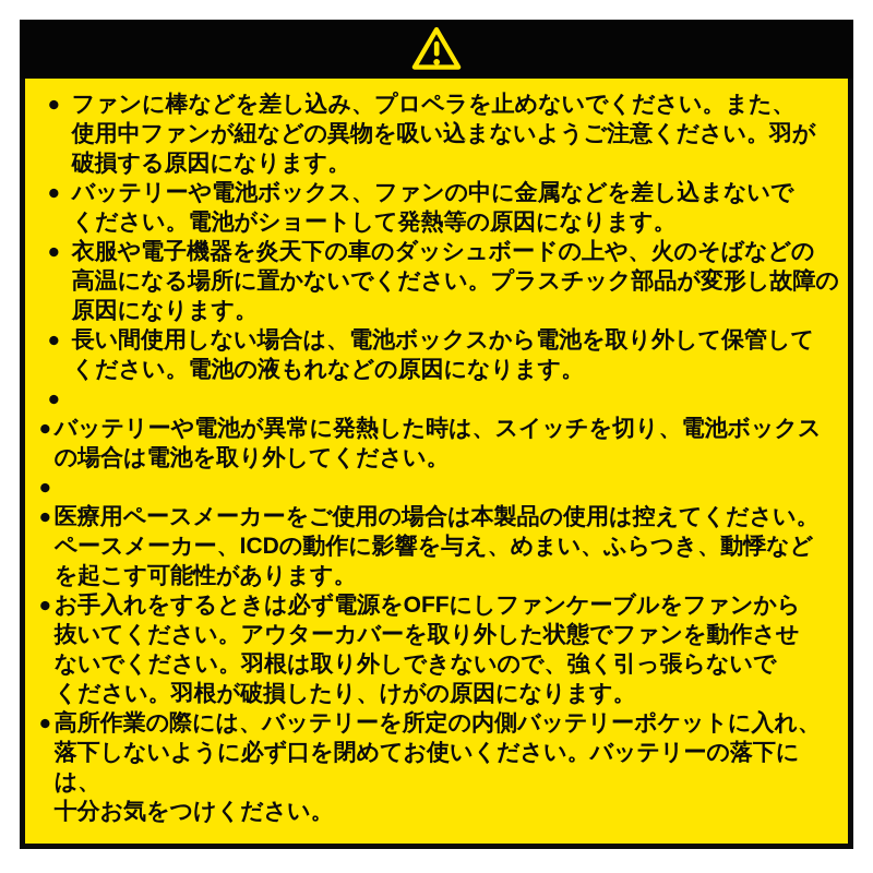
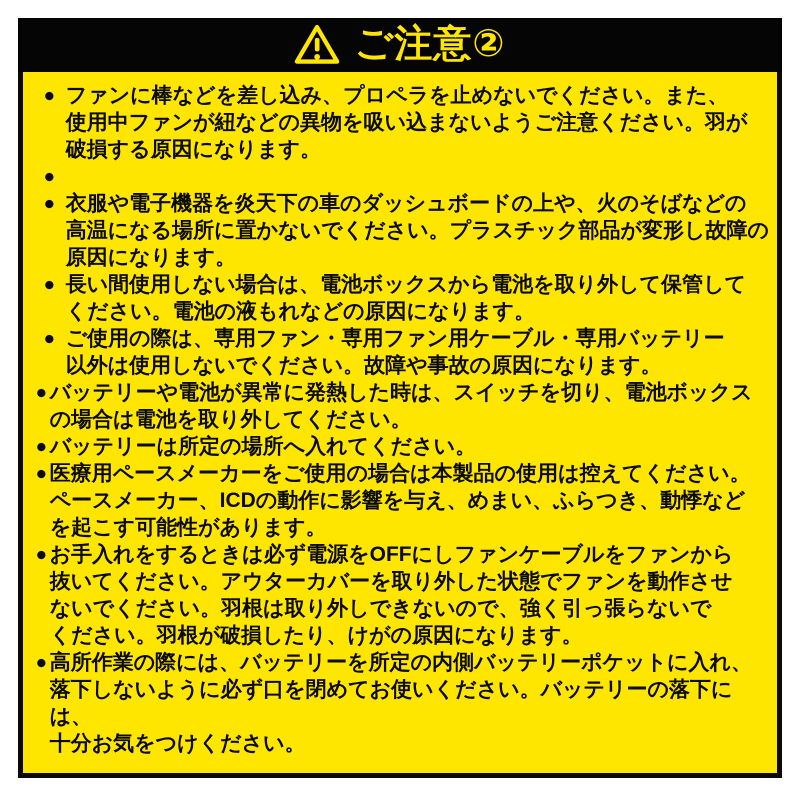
+ ご注意②
  ●
  ファンに棒などを差し込み、プロペラを止めないでください。また、
  使用中ファンが紐などの異物を吸い込まないようご注意ください。羽が
  破損する原因になります。
  ●
- バッテリーや電池ボックス、ファンの中に金属などを差し込まないで
- ください。電池がショートして発熱等の原因になります。
  ●
  衣服や電子機器を炎天下の車のダッシュボードの上や、火のそばなどの
  高温になる場所に置かないでください。プラスチック部品が変形し故障の
  原因になります。
  ●
  長い間使用しない場合は、電池ボックスから電池を取り外して保管して
  ください。電池の液もれなどの原因になります。
  ●
+ ご使用の際は、専用ファン・専用ファン用ケーブル・専用バッテリー
+ 以外は使用しないでください。故障や事故の原因になります。
  ●
  バッテリーや電池が異常に発熱した時は、スイッチを切り、電池ボックス
  の場合は電池を取り外してください。
  ●
+ バッテリーは所定の場所へ入れてください。
  ●
  医療用ペースメーカーをご使用の場合は本製品の使用は控えてください。
  ペースメーカー、ICDの動作に影響を与え、めまい、ふらつき、動悸など
  を起こす可能性があります。
  ●
  お手入れをするときは必ず電源をOFFにしファンケーブルをファンから
  抜いてください。アウターカバーを取り外した状態でファンを動作させ
  ないでください。羽根は取り外しできないので、強く引っ張らないで
  ください。羽根が破損したり、けがの原因になります。
  ●
  高所作業の際には、バッテリーを所定の内側バッテリーポケットに入れ、
  落下しないように必ず口を閉めてお使いください。バッテリーの落下には、
  十分お気をつけください。
